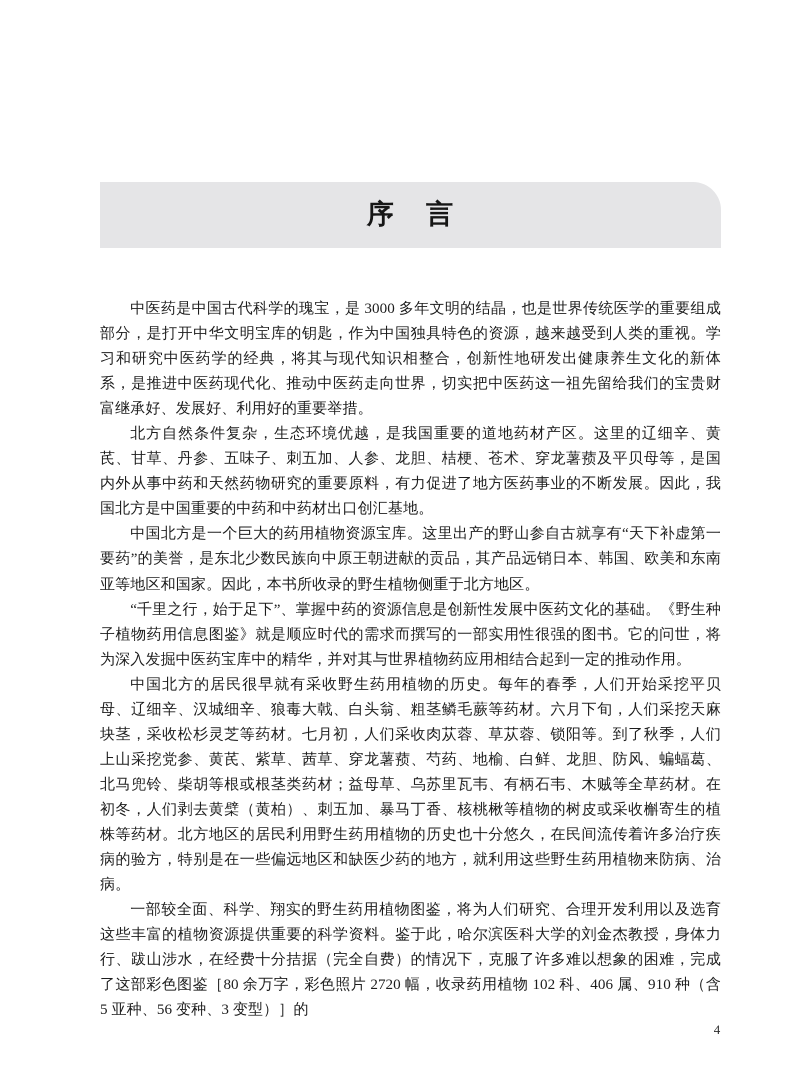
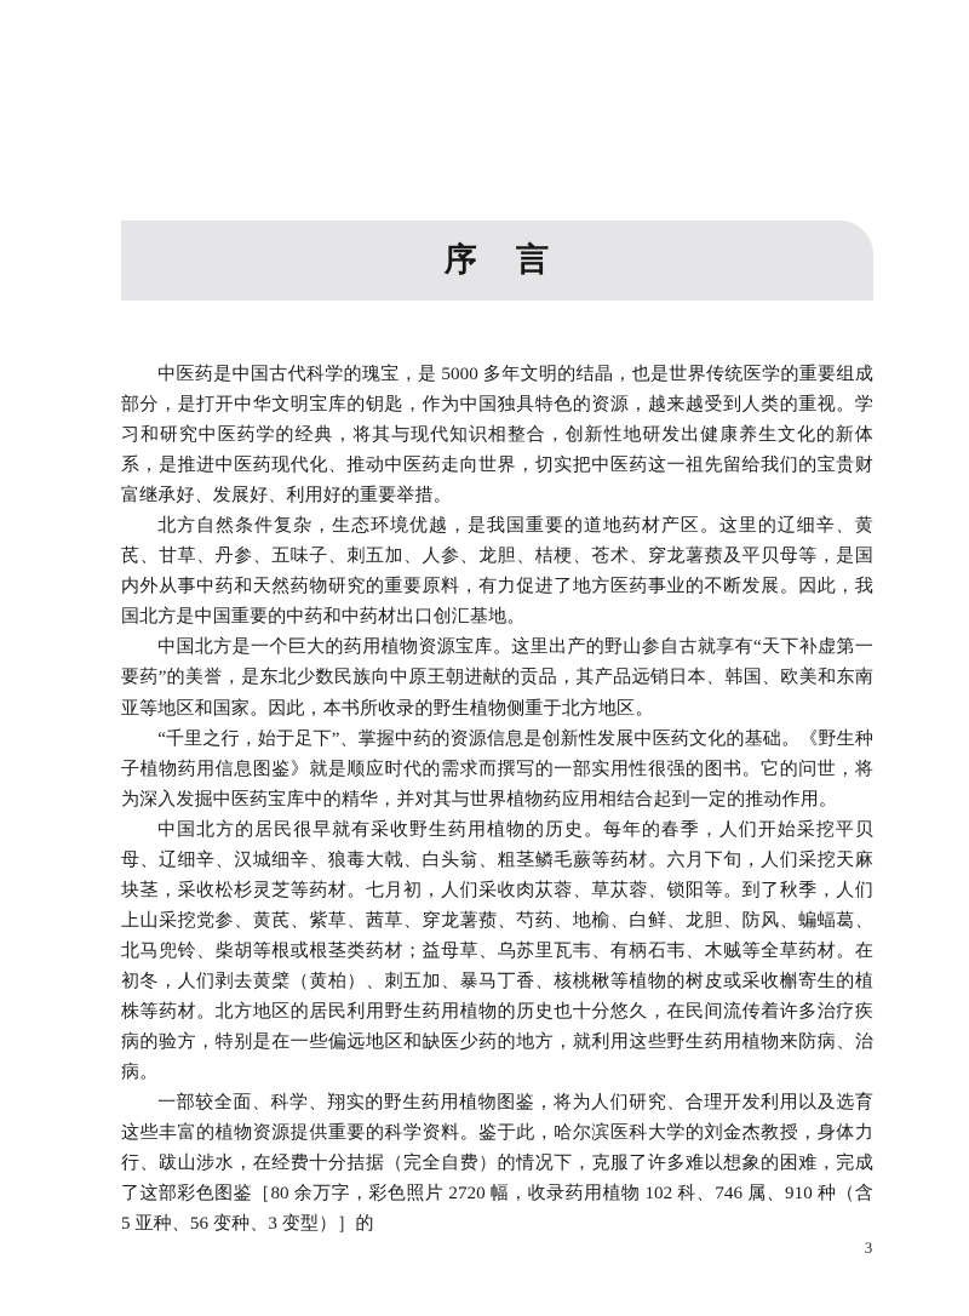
  序 言
- 中医药是中国古代科学的瑰宝，是 3000 多年文明的结晶，也是世界传统医学的重要组成部分，是打开中华文明宝库的钥匙，作为中国独具特色的资源，越来越受到人类的重视。学习和研究中医药学的经典，将其与现代知识相整合，创新性地研发出健康养生文化的新体系，是推进中医药现代化、推动中医药走向世界，切实把中医药这一祖先留给我们的宝贵财富继承好、发展好、利用好的重要举措。
+ 中医药是中国古代科学的瑰宝，是 5000 多年文明的结晶，也是世界传统医学的重要组成部分，是打开中华文明宝库的钥匙，作为中国独具特色的资源，越来越受到人类的重视。学习和研究中医药学的经典，将其与现代知识相整合，创新性地研发出健康养生文化的新体系，是推进中医药现代化、推动中医药走向世界，切实把中医药这一祖先留给我们的宝贵财富继承好、发展好、利用好的重要举措。
  北方自然条件复杂，生态环境优越，是我国重要的道地药材产区。这里的辽细辛、黄芪、甘草、丹参、五味子、刺五加、人参、龙胆、桔梗、苍术、穿龙薯蓣及平贝母等，是国内外从事中药和天然药物研究的重要原料，有力促进了地方医药事业的不断发展。因此，我国北方是中国重要的中药和中药材出口创汇基地。
  中国北方是一个巨大的药用植物资源宝库。这里出产的野山参自古就享有“天下补虚第一要药”的美誉，是东北少数民族向中原王朝进献的贡品，其产品远销日本、韩国、欧美和东南亚等地区和国家。因此，本书所收录的野生植物侧重于北方地区。
  “千里之行，始于足下”、掌握中药的资源信息是创新性发展中医药文化的基础。《野生种子植物药用信息图鉴》就是顺应时代的需求而撰写的一部实用性很强的图书。它的问世，将为深入发掘中医药宝库中的精华，并对其与世界植物药应用相结合起到一定的推动作用。
  中国北方的居民很早就有采收野生药用植物的历史。每年的春季，人们开始采挖平贝母、辽细辛、汉城细辛、狼毒大戟、白头翁、粗茎鳞毛蕨等药材。六月下旬，人们采挖天麻块茎，采收松杉灵芝等药材。七月初，人们采收肉苁蓉、草苁蓉、锁阳等。到了秋季，人们上山采挖党参、黄芪、紫草、茜草、穿龙薯蓣、芍药、地榆、白鲜、龙胆、防风、蝙蝠葛、北马兜铃、柴胡等根或根茎类药材；益母草、乌苏里瓦韦、有柄石韦、木贼等全草药材。在初冬，人们剥去黄檗（黄柏）、刺五加、暴马丁香、核桃楸等植物的树皮或采收槲寄生的植株等药材。北方地区的居民利用野生药用植物的历史也十分悠久，在民间流传着许多治疗疾病的验方，特别是在一些偏远地区和缺医少药的地方，就利用这些野生药用植物来防病、治病。
- 一部较全面、科学、翔实的野生药用植物图鉴，将为人们研究、合理开发利用以及选育这些丰富的植物资源提供重要的科学资料。鉴于此，哈尔滨医科大学的刘金杰教授，身体力行、跋山涉水，在经费十分拮据（完全自费）的情况下，克服了许多难以想象的困难，完成了这部彩色图鉴［80 余万字，彩色照片 2720 幅，收录药用植物 102 科、406 属、910 种（含 5 亚种、56 变种、3 变型）］的
+ 一部较全面、科学、翔实的野生药用植物图鉴，将为人们研究、合理开发利用以及选育这些丰富的植物资源提供重要的科学资料。鉴于此，哈尔滨医科大学的刘金杰教授，身体力行、跋山涉水，在经费十分拮据（完全自费）的情况下，克服了许多难以想象的困难，完成了这部彩色图鉴［80 余万字，彩色照片 2720 幅，收录药用植物 102 科、746 属、910 种（含 5 亚种、56 变种、3 变型）］的
- 4
+ 3
